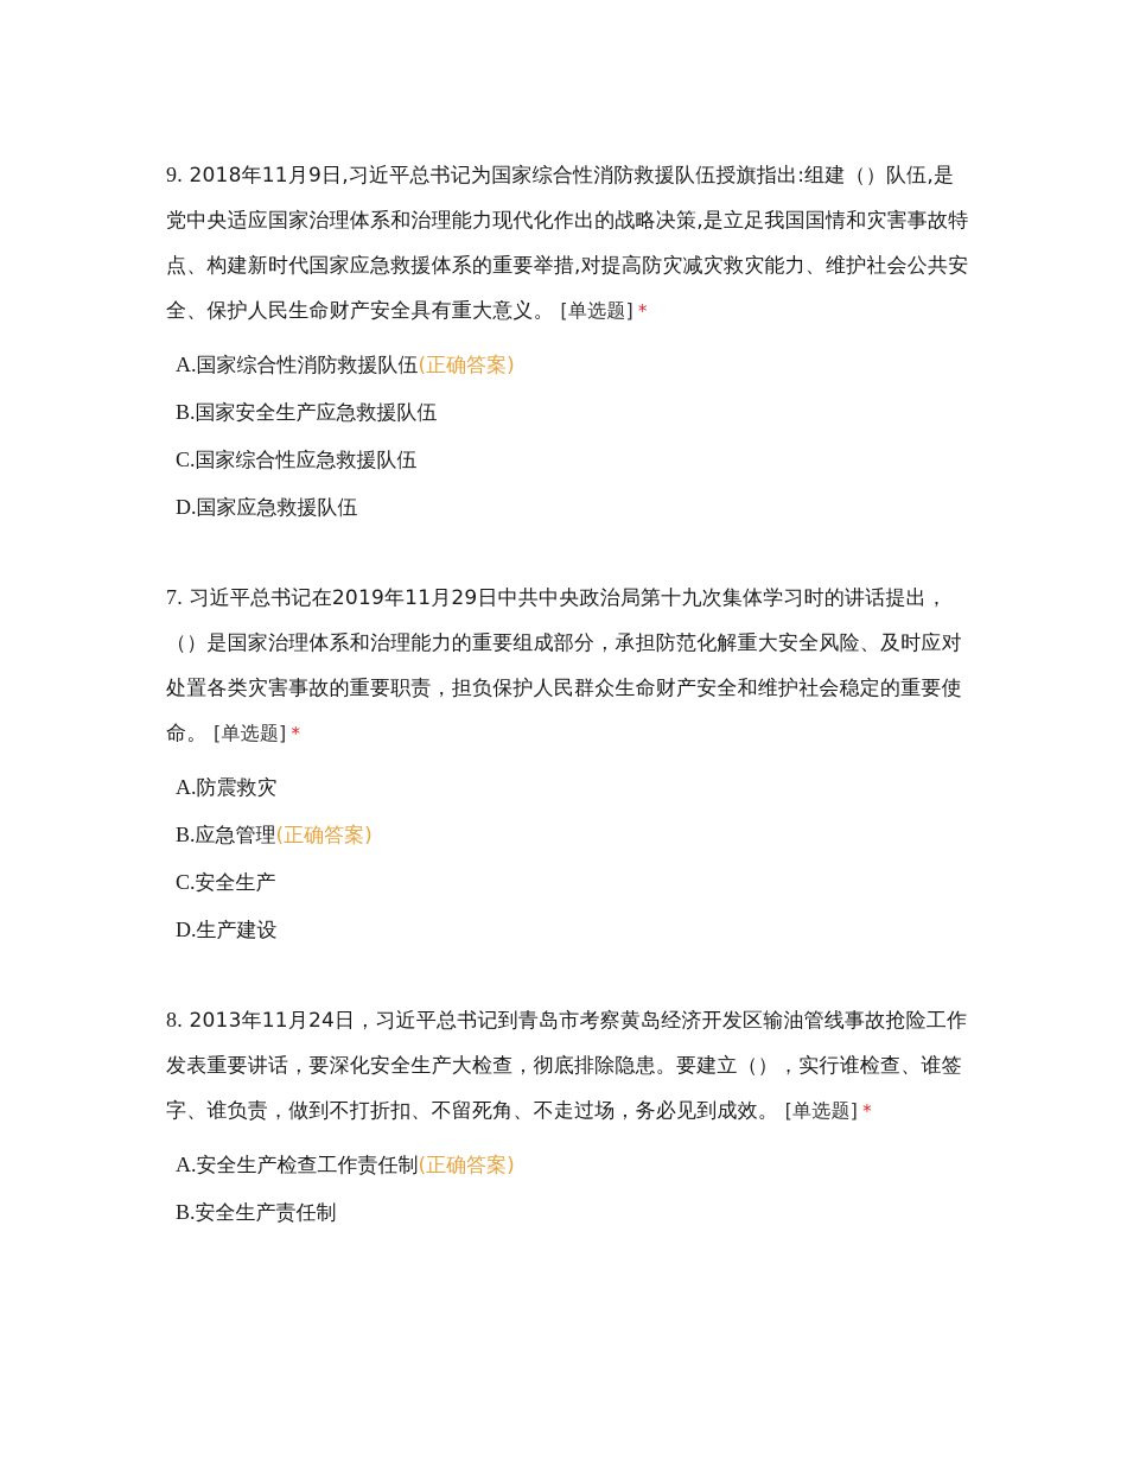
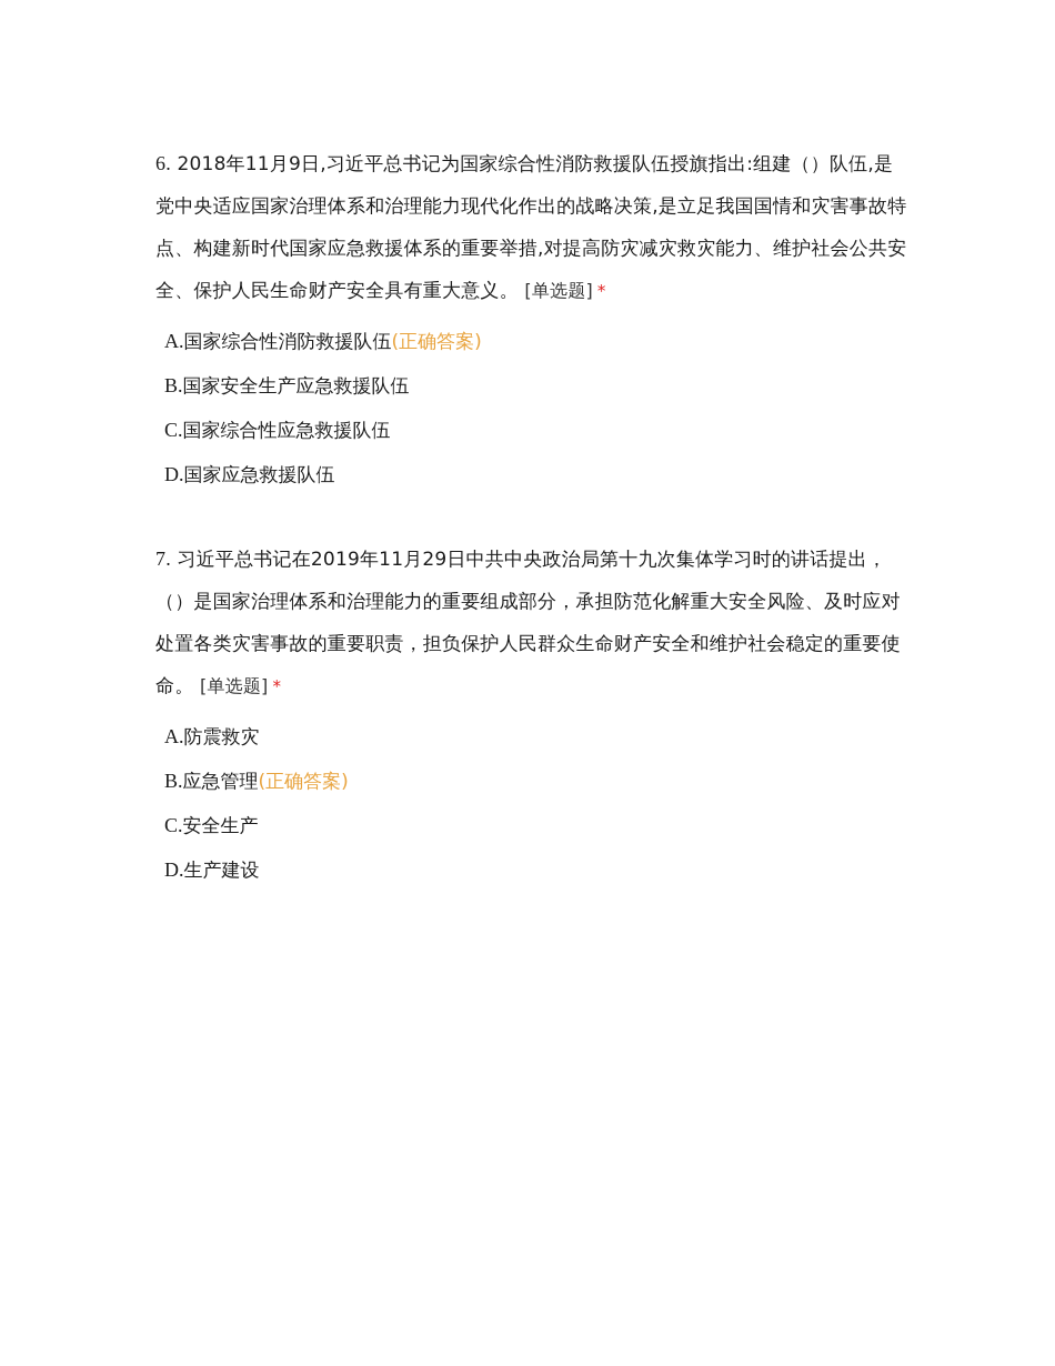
- 9. 2018年11月9日,习近平总书记为国家综合性消防救援队伍授旗指出:组建（）队伍,是党中央适应国家治理体系和治理能力现代化作出的战略决策,是立足我国国情和灾害事故特点、构建新时代国家应急救援体系的重要举措,对提高防灾减灾救灾能力、维护社会公共安全、保护人民生命财产安全具有重大意义。 [单选题] *
+ 6. 2018年11月9日,习近平总书记为国家综合性消防救援队伍授旗指出:组建（）队伍,是党中央适应国家治理体系和治理能力现代化作出的战略决策,是立足我国国情和灾害事故特点、构建新时代国家应急救援体系的重要举措,对提高防灾减灾救灾能力、维护社会公共安全、保护人民生命财产安全具有重大意义。 [单选题] *
  A.国家综合性消防救援队伍(正确答案)
  B.国家安全生产应急救援队伍
  C.国家综合性应急救援队伍
  D.国家应急救援队伍
  7. 习近平总书记在2019年11月29日中共中央政治局第十九次集体学习时的讲话提出，（）是国家治理体系和治理能力的重要组成部分，承担防范化解重大安全风险、及时应对处置各类灾害事故的重要职责，担负保护人民群众生命财产安全和维护社会稳定的重要使命。 [单选题] *
  A.防震救灾
  B.应急管理(正确答案)
  C.安全生产
  D.生产建设
- 8. 2013年11月24日，习近平总书记到青岛市考察黄岛经济开发区输油管线事故抢险工作发表重要讲话，要深化安全生产大检查，彻底排除隐患。要建立（），实行谁检查、谁签字、谁负责，做到不打折扣、不留死角、不走过场，务必见到成效。 [单选题] *
- A.安全生产检查工作责任制(正确答案)
- B.安全生产责任制
